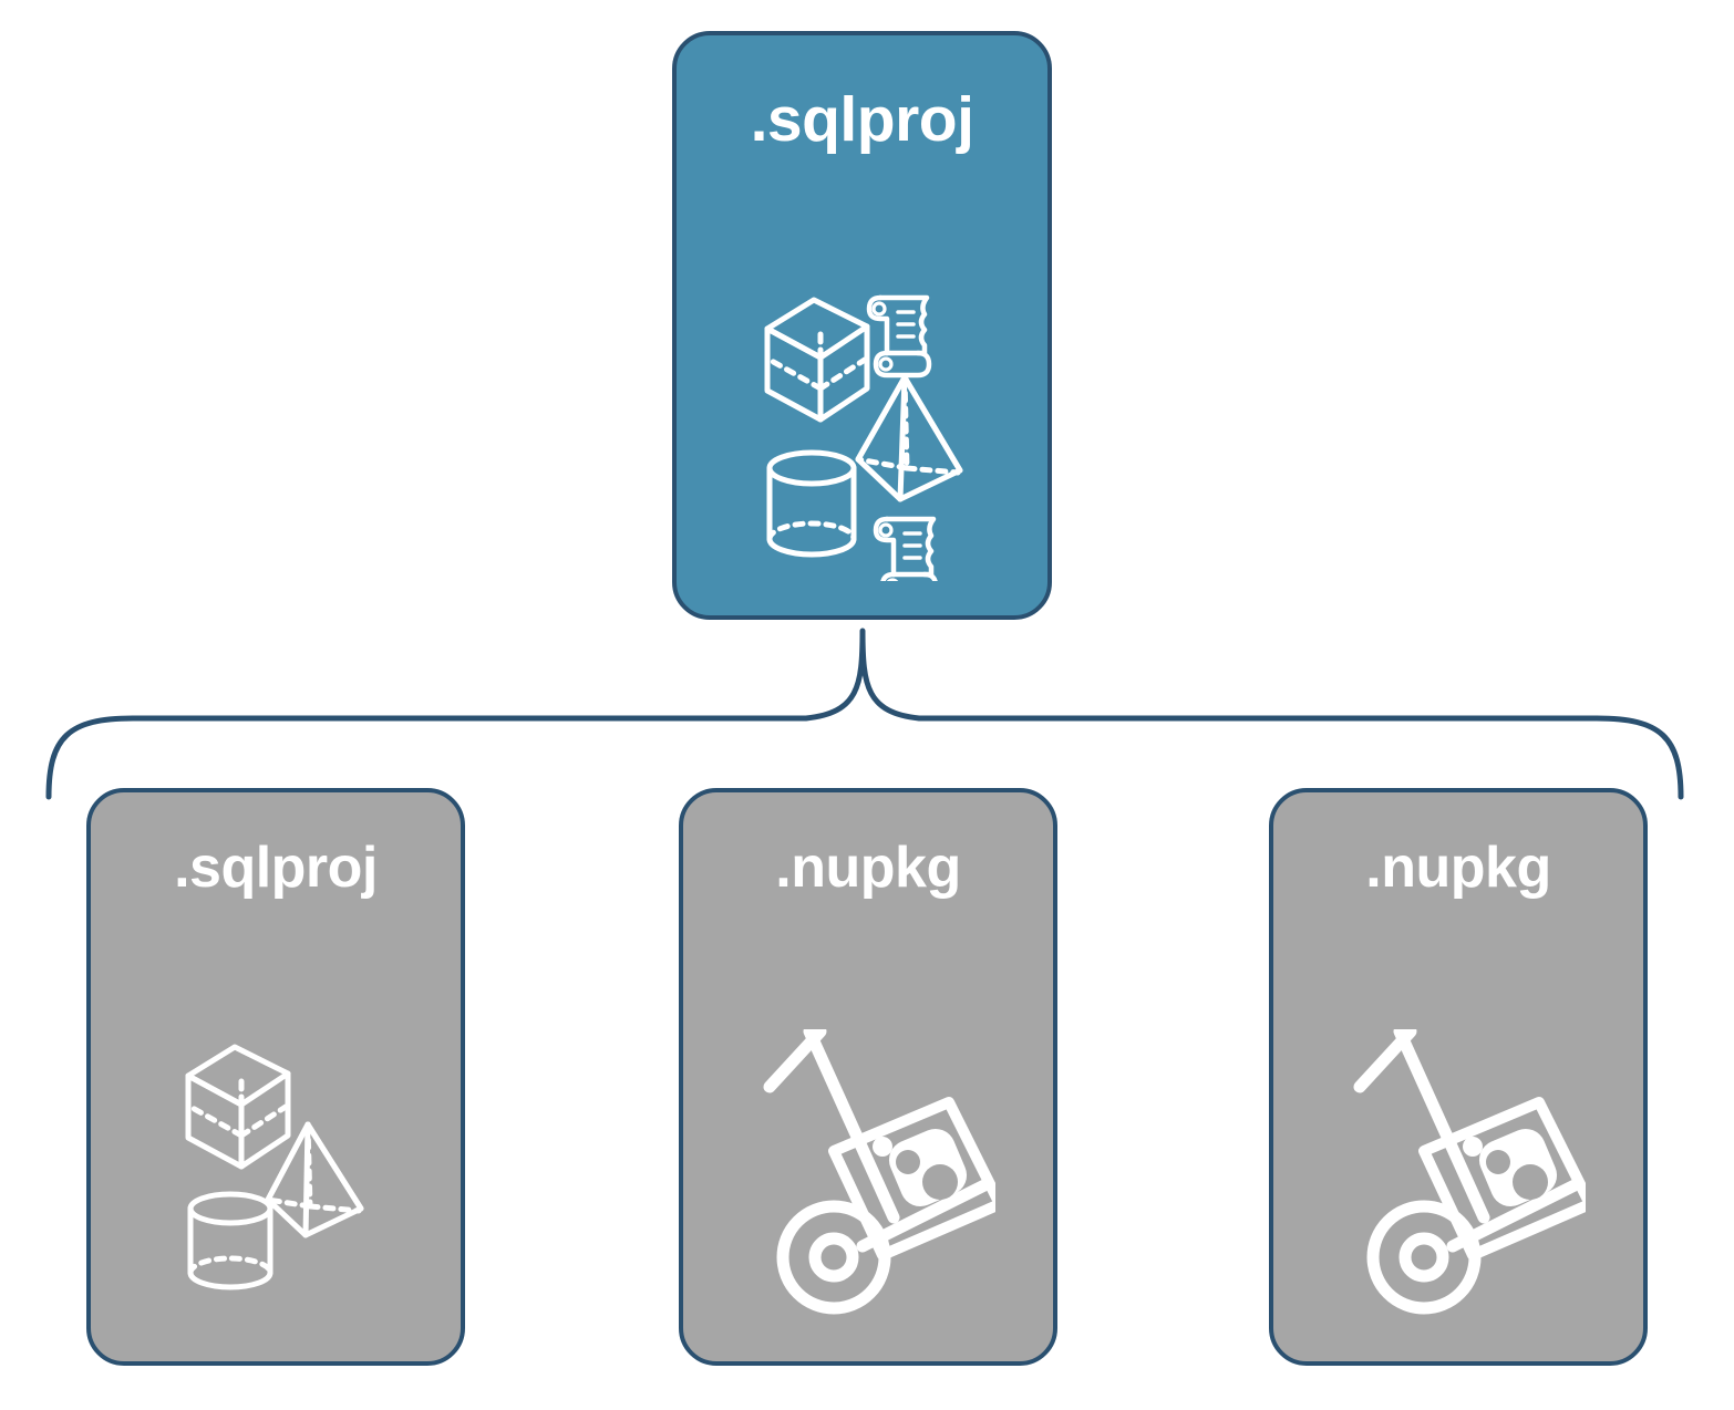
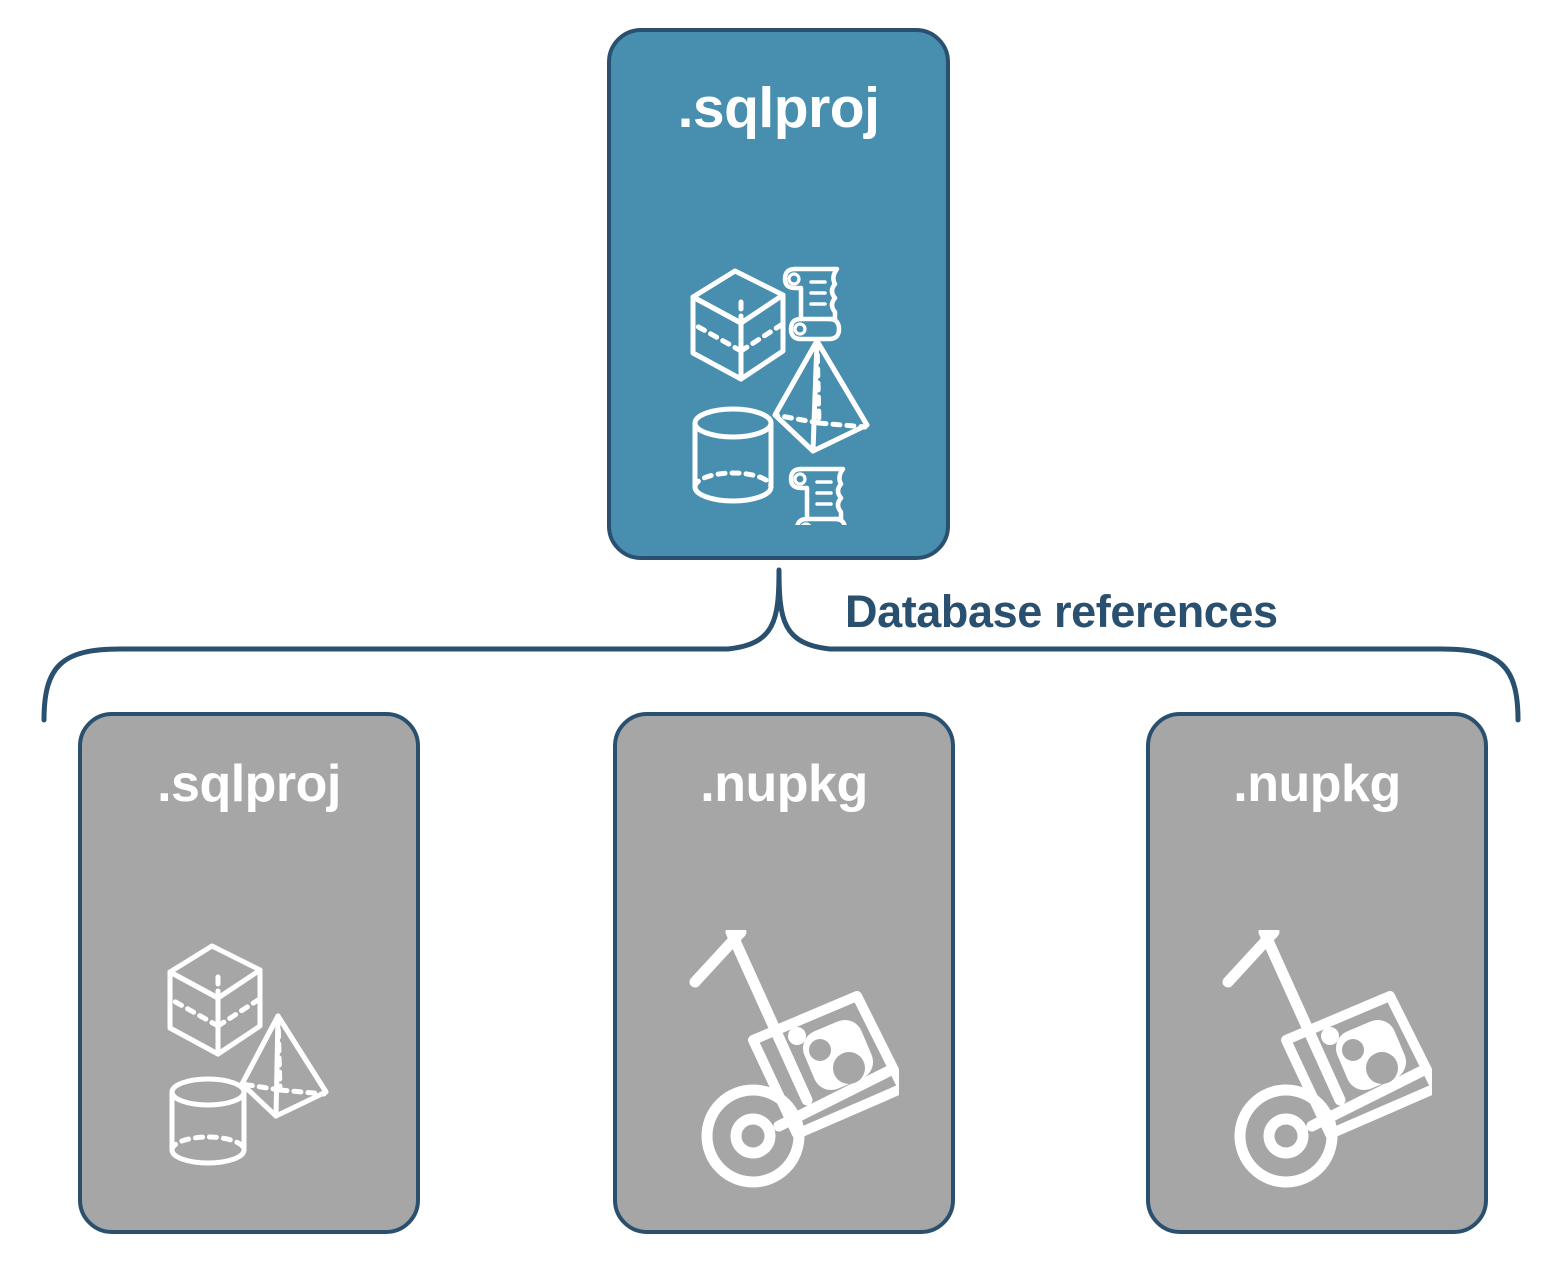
  .sqlproj
+ Database references
  .sqlproj
  .nupkg
  .nupkg
